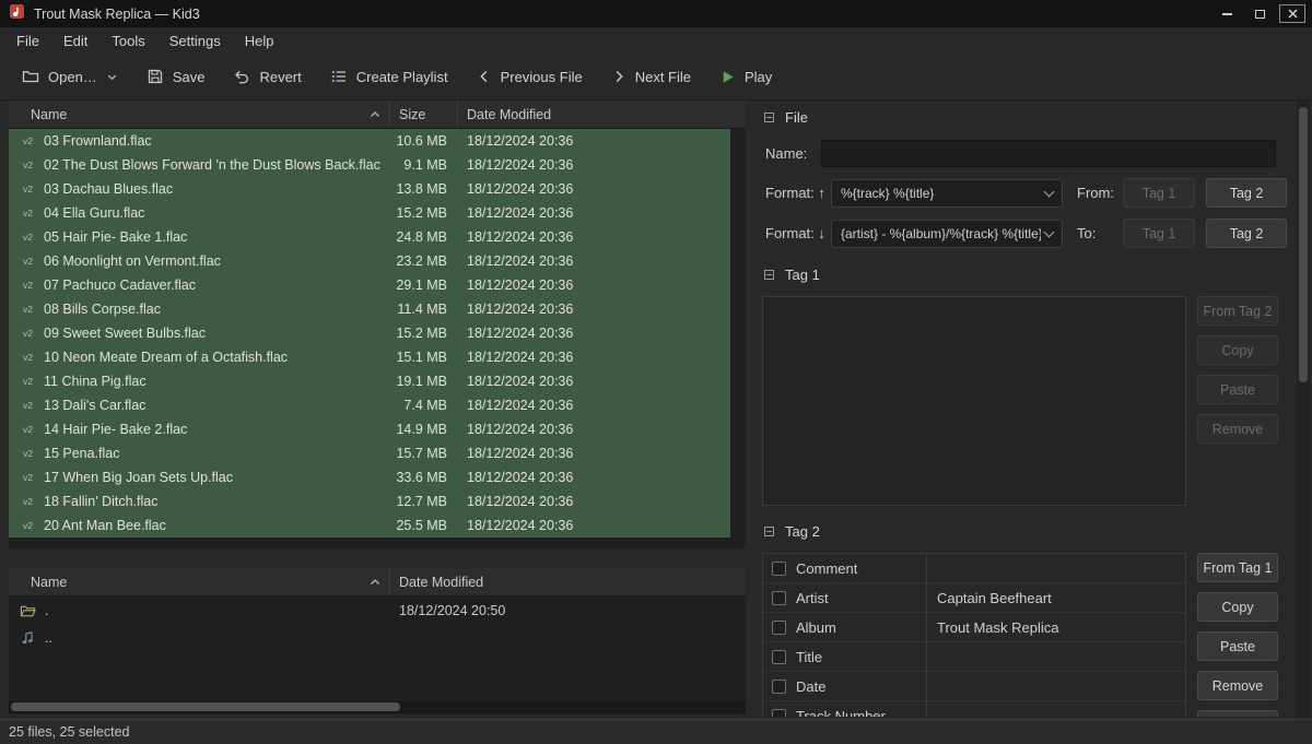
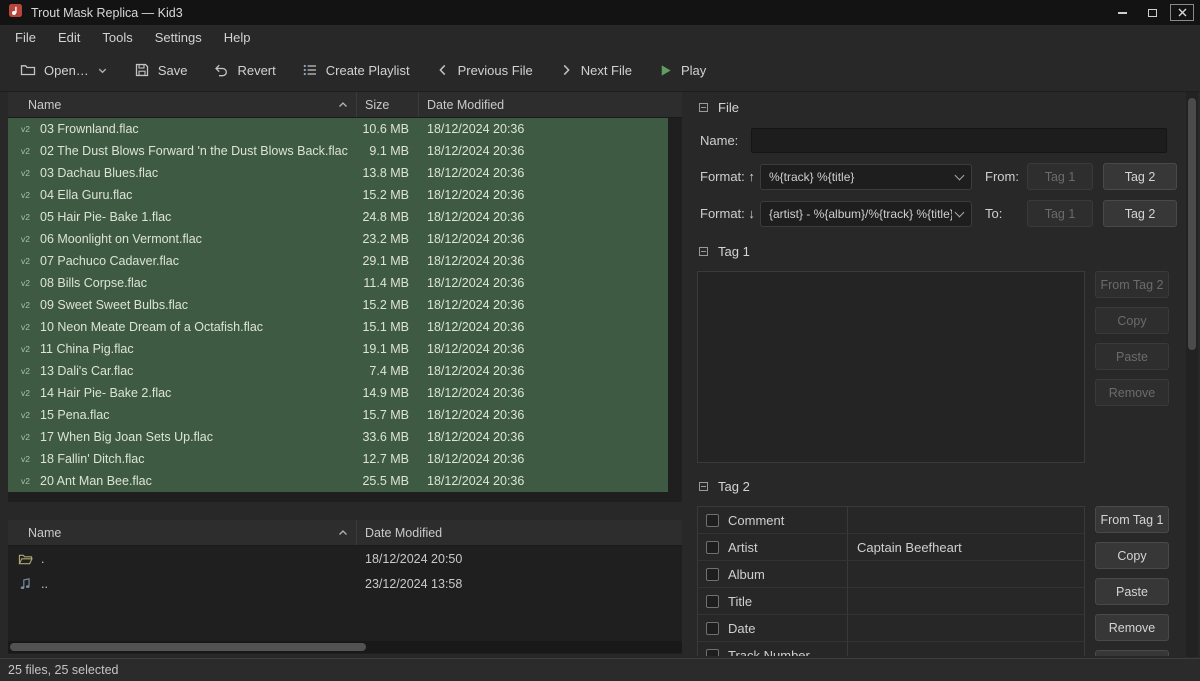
  Trout Mask Replica — Kid3
  File
  Edit
  Tools
  Settings
  Help
  Open…
  Save
  Revert
  Create Playlist
  Previous File
  Next File
  Play
  Name
  Size
  Date Modified
  v2
  03 Frownland.flac
  10.6 MB
  18/12/2024 20:36
  v2
  02 The Dust Blows Forward 'n the Dust Blows Back.flac
  9.1 MB
  18/12/2024 20:36
  v2
  03 Dachau Blues.flac
  13.8 MB
  18/12/2024 20:36
  v2
  04 Ella Guru.flac
  15.2 MB
  18/12/2024 20:36
  v2
  05 Hair Pie- Bake 1.flac
  24.8 MB
  18/12/2024 20:36
  v2
  06 Moonlight on Vermont.flac
  23.2 MB
  18/12/2024 20:36
  v2
  07 Pachuco Cadaver.flac
  29.1 MB
  18/12/2024 20:36
  v2
  08 Bills Corpse.flac
  11.4 MB
  18/12/2024 20:36
  v2
  09 Sweet Sweet Bulbs.flac
  15.2 MB
  18/12/2024 20:36
  v2
  10 Neon Meate Dream of a Octafish.flac
  15.1 MB
  18/12/2024 20:36
  v2
  11 China Pig.flac
  19.1 MB
  18/12/2024 20:36
  v2
  13 Dali's Car.flac
  7.4 MB
  18/12/2024 20:36
  v2
  14 Hair Pie- Bake 2.flac
  14.9 MB
  18/12/2024 20:36
  v2
  15 Pena.flac
  15.7 MB
  18/12/2024 20:36
  v2
  17 When Big Joan Sets Up.flac
  33.6 MB
  18/12/2024 20:36
  v2
  18 Fallin' Ditch.flac
  12.7 MB
  18/12/2024 20:36
  v2
  20 Ant Man Bee.flac
  25.5 MB
  18/12/2024 20:36
  Name
  Date Modified
  .
  18/12/2024 20:50
  ..
+ 23/12/2024 13:58
  File
  Name:
  Format: ↑
  %{track} %{title}
  From:
  Tag 1
  Tag 2
  Format: ↓
  {artist} - %{album}/%{track} %{title}
  To:
  Tag 1
  Tag 2
  Tag 1
  From Tag 2
  Copy
  Paste
  Remove
  Tag 2
  Comment
  Artist
  Captain Beefheart
  Album
- Trout Mask Replica
  Title
  Date
  Track Number
  From Tag 1
  Copy
  Paste
  Remove
  25 files, 25 selected
